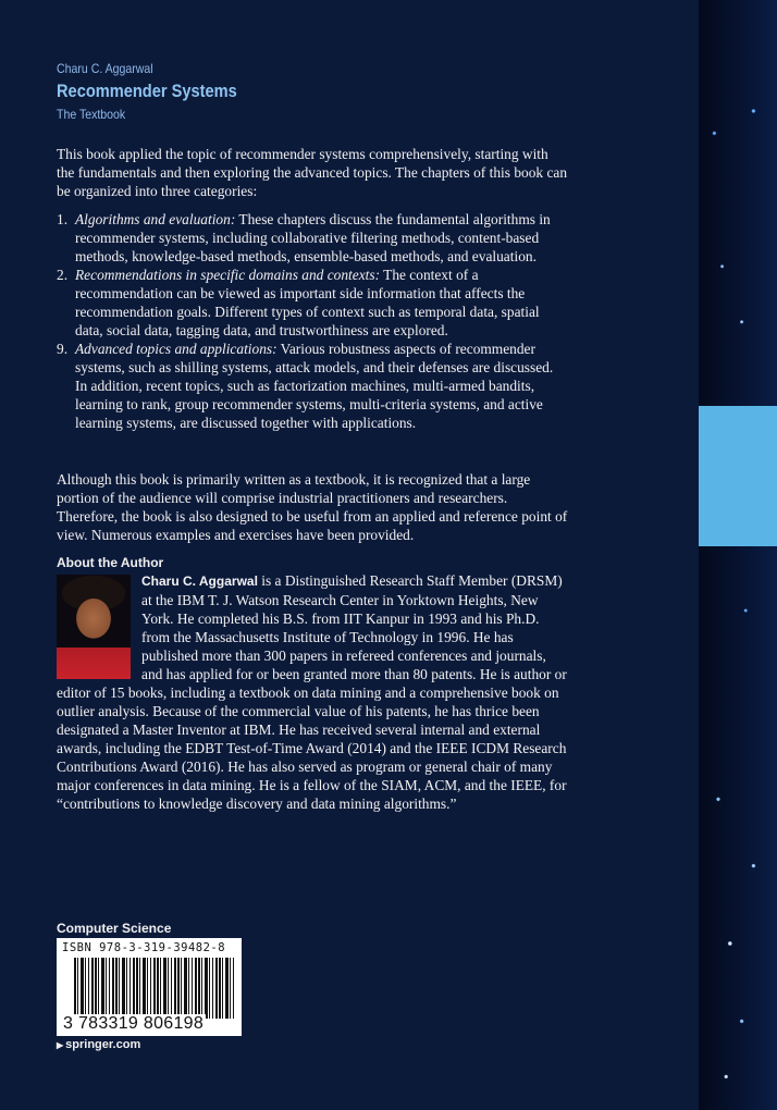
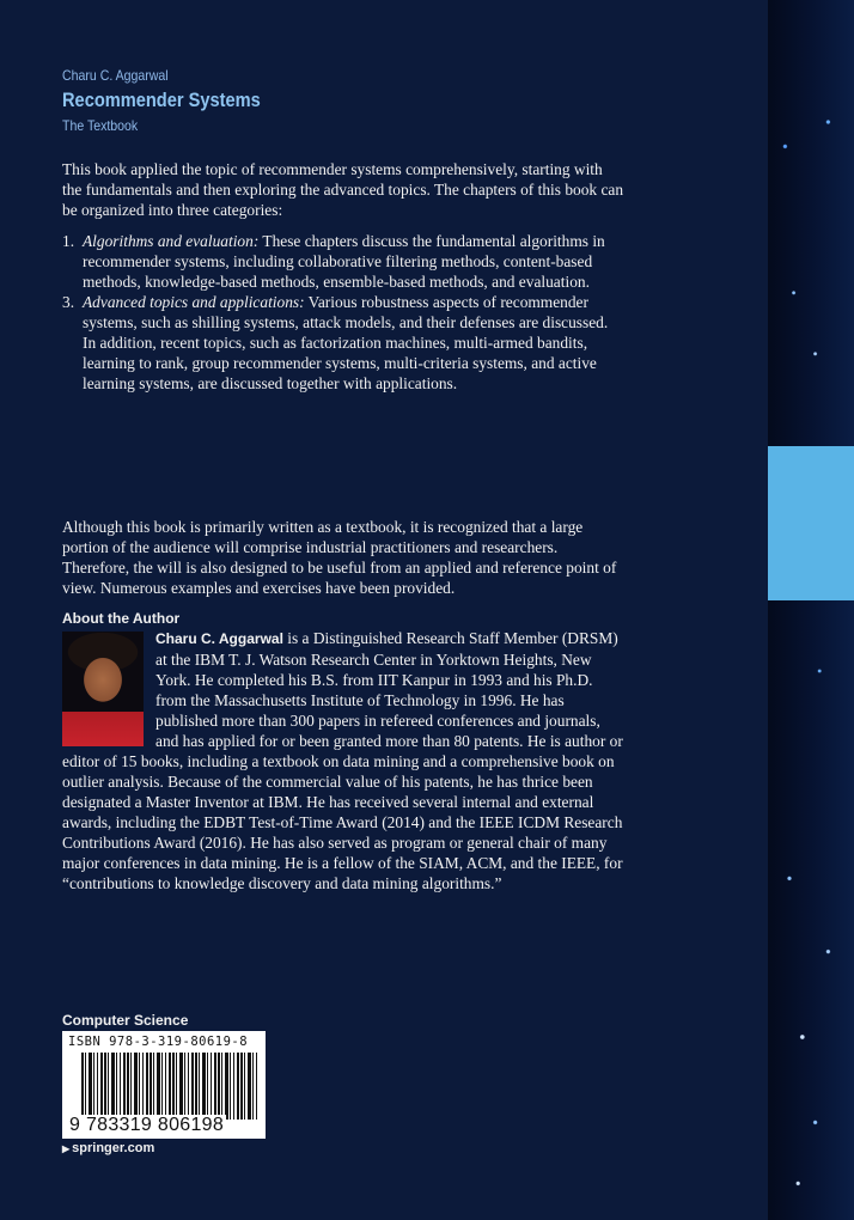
  Charu C. Aggarwal
  Recommender Systems
  The Textbook
  This book applied the topic of recommender systems comprehensively, starting with the fundamentals and then exploring the advanced topics. The chapters of this book can be organized into three categories:
  1.
  Algorithms and evaluation: These chapters discuss the fundamental algorithms in recommender systems, including collaborative filtering methods, content-based methods, knowledge-based methods, ensemble-based methods, and evaluation.
- 2.
- Recommendations in specific domains and contexts: The context of a recommendation can be viewed as important side information that affects the recommendation goals. Different types of context such as temporal data, spatial data, social data, tagging data, and trustworthiness are explored.
- 9.
+ 3.
  Advanced topics and applications: Various robustness aspects of recommender systems, such as shilling systems, attack models, and their defenses are discussed. In addition, recent topics, such as factorization machines, multi-armed bandits, learning to rank, group recommender systems, multi-criteria systems, and active learning systems, are discussed together with applications.
- Although this book is primarily written as a textbook, it is recognized that a large portion of the audience will comprise industrial practitioners and researchers. Therefore, the book is also designed to be useful from an applied and reference point of view. Numerous examples and exercises have been provided.
+ Although this book is primarily written as a textbook, it is recognized that a large portion of the audience will comprise industrial practitioners and researchers. Therefore, the will is also designed to be useful from an applied and reference point of view. Numerous examples and exercises have been provided.
  About the Author
  Charu C. Aggarwal is a Distinguished Research Staff Member (DRSM) at the IBM T. J. Watson Research Center in Yorktown Heights, New York. He completed his B.S. from IIT Kanpur in 1993 and his Ph.D. from the Massachusetts Institute of Technology in 1996. He has published more than 300 papers in refereed conferences and journals, and has applied for or been granted more than 80 patents. He is author or editor of 15 books, including a textbook on data mining and a comprehensive book on outlier analysis. Because of the commercial value of his patents, he has thrice been designated a Master Inventor at IBM. He has received several internal and external awards, including the EDBT Test-of-Time Award (2014) and the IEEE ICDM Research Contributions Award (2016). He has also served as program or general chair of many major conferences in data mining. He is a fellow of the SIAM, ACM, and the IEEE, for “contributions to knowledge discovery and data mining algorithms.”
  Computer Science
- ISBN 978-3-319-39482-8
+ ISBN 978-3-319-80619-8
- 3 783319 806198
+ 9 783319 806198
  ▶ springer.com
